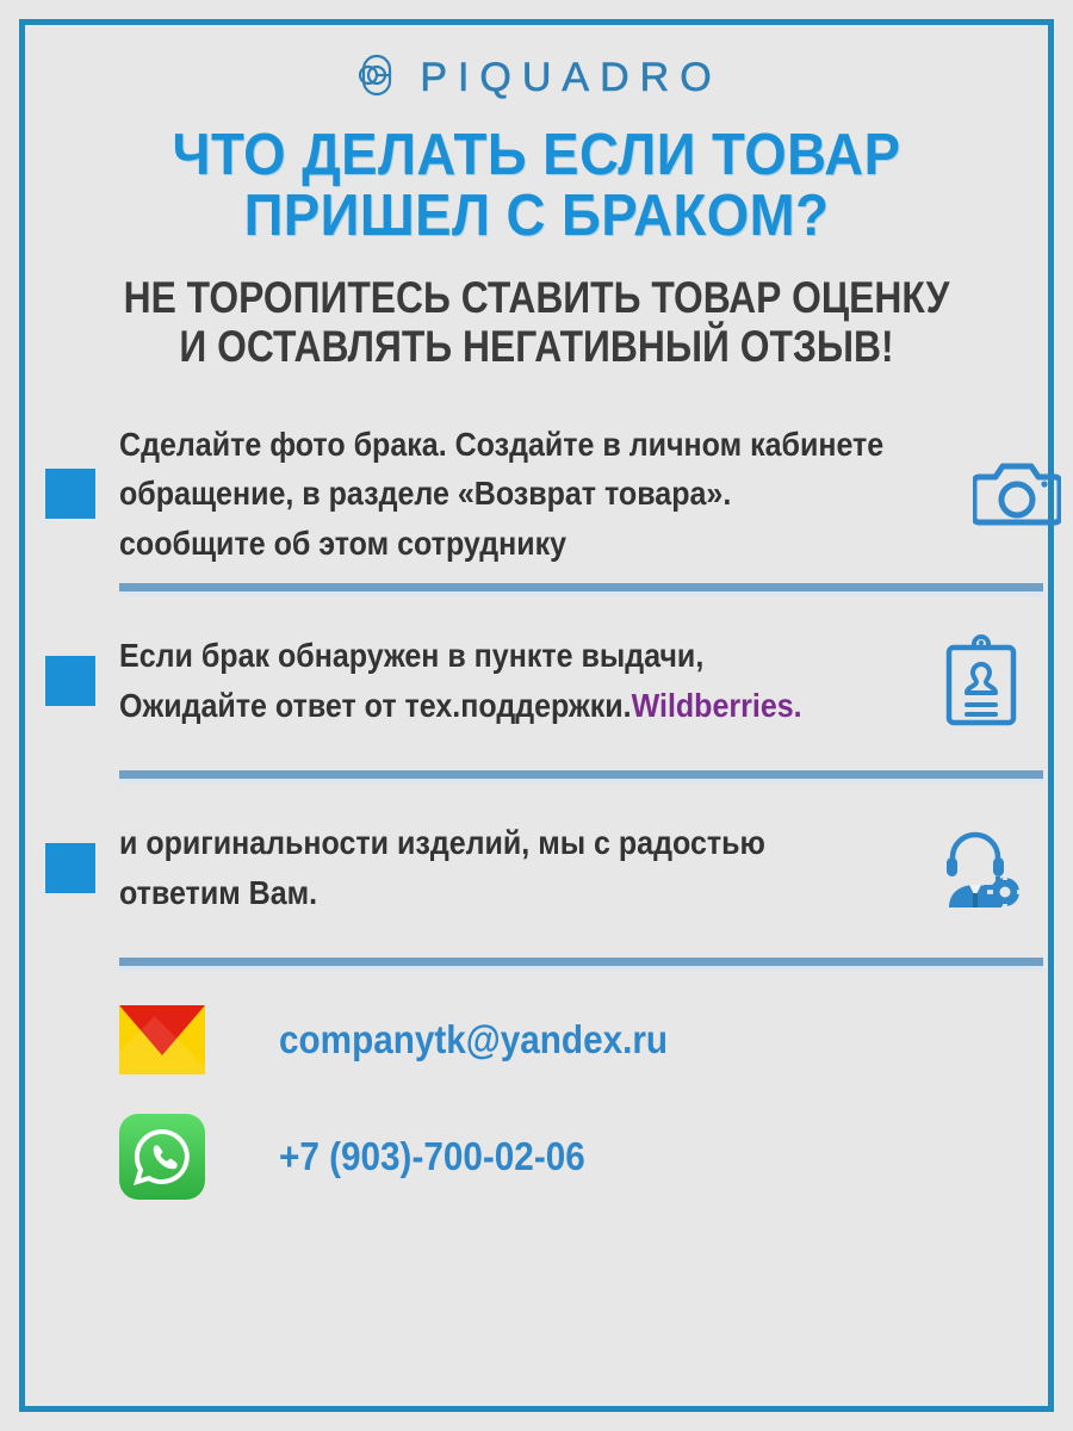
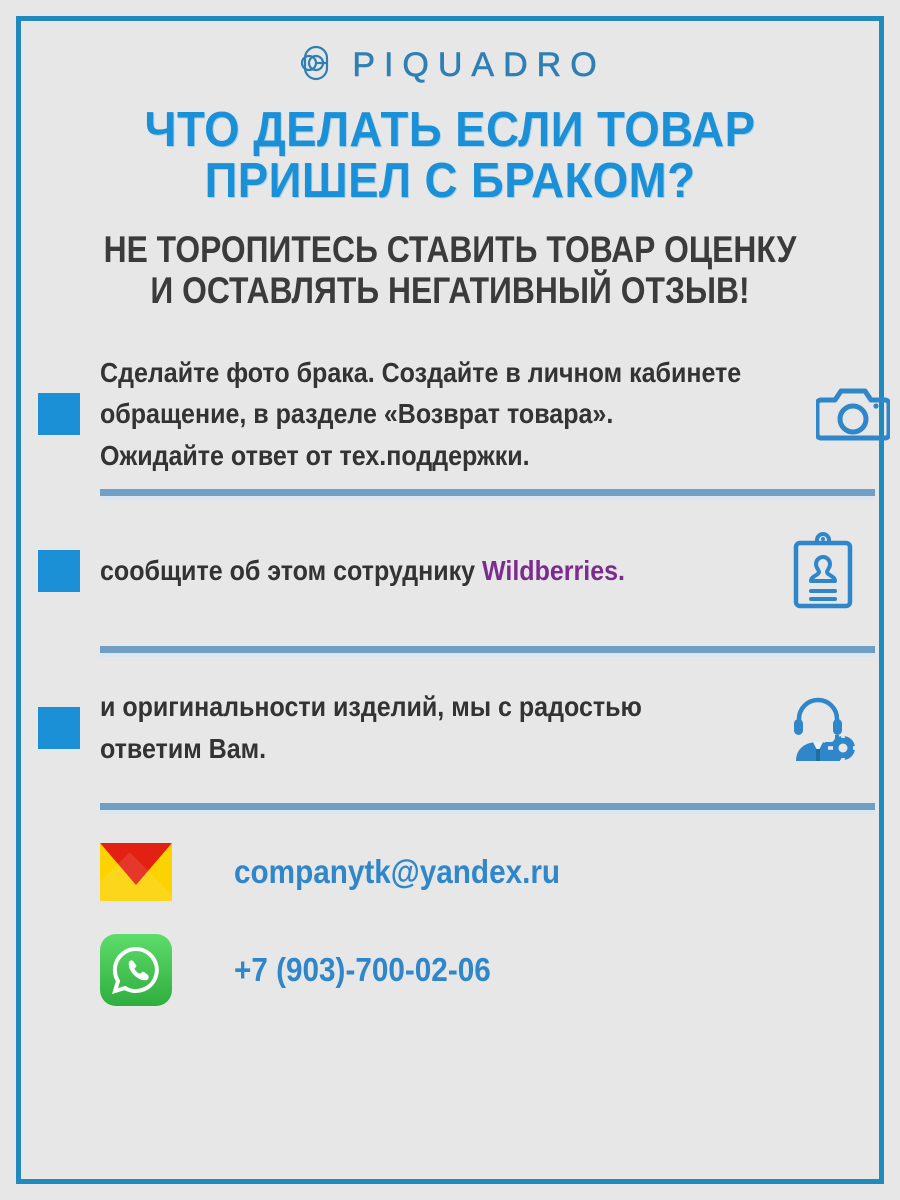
  PIQUADRO
  ЧТО ДЕЛАТЬ ЕСЛИ ТОВАР
  ПРИШЕЛ С БРАКОМ?
  НЕ ТОРОПИТЕСЬ СТАВИТЬ ТОВАР ОЦЕНКУ
  И ОСТАВЛЯТЬ НЕГАТИВНЫЙ ОТЗЫВ!
  Сделайте фото брака. Создайте в личном кабинете
  обращение, в разделе «Возврат товара».
- сообщите об этом сотруднику
+ Ожидайте ответ от тех.поддержки.
- Если брак обнаружен в пункте выдачи,
- Ожидайте ответ от тех.поддержки.Wildberries.
+ сообщите об этом сотруднику Wildberries.
  и оригинальности изделий, мы с радостью
  ответим Вам.
  companytk@yandex.ru
  +7 (903)-700-02-06
